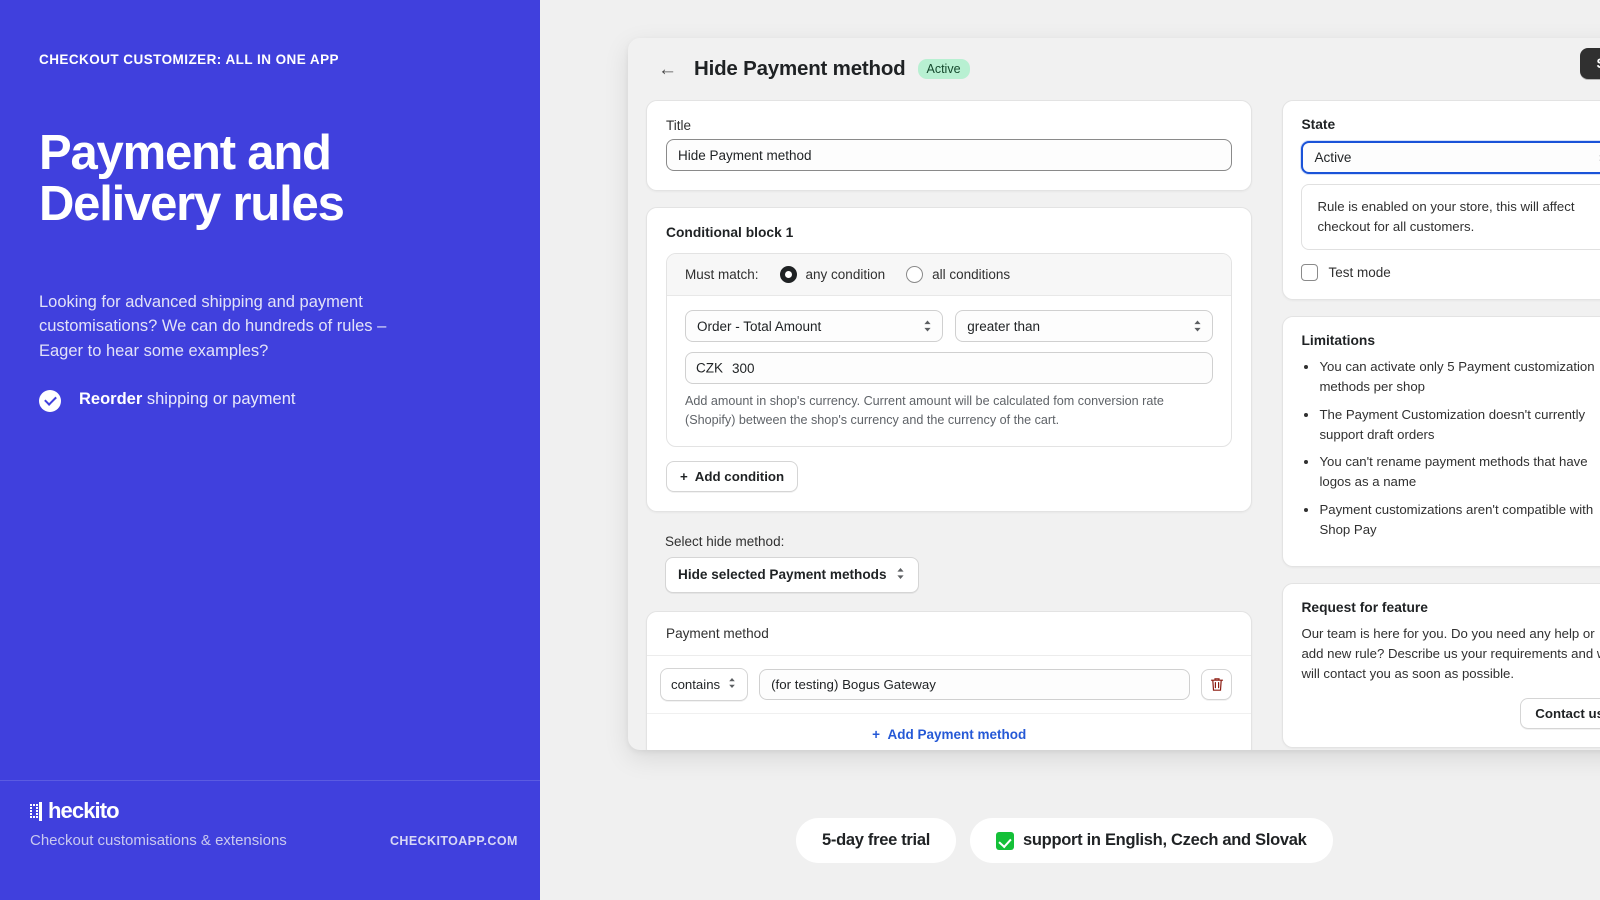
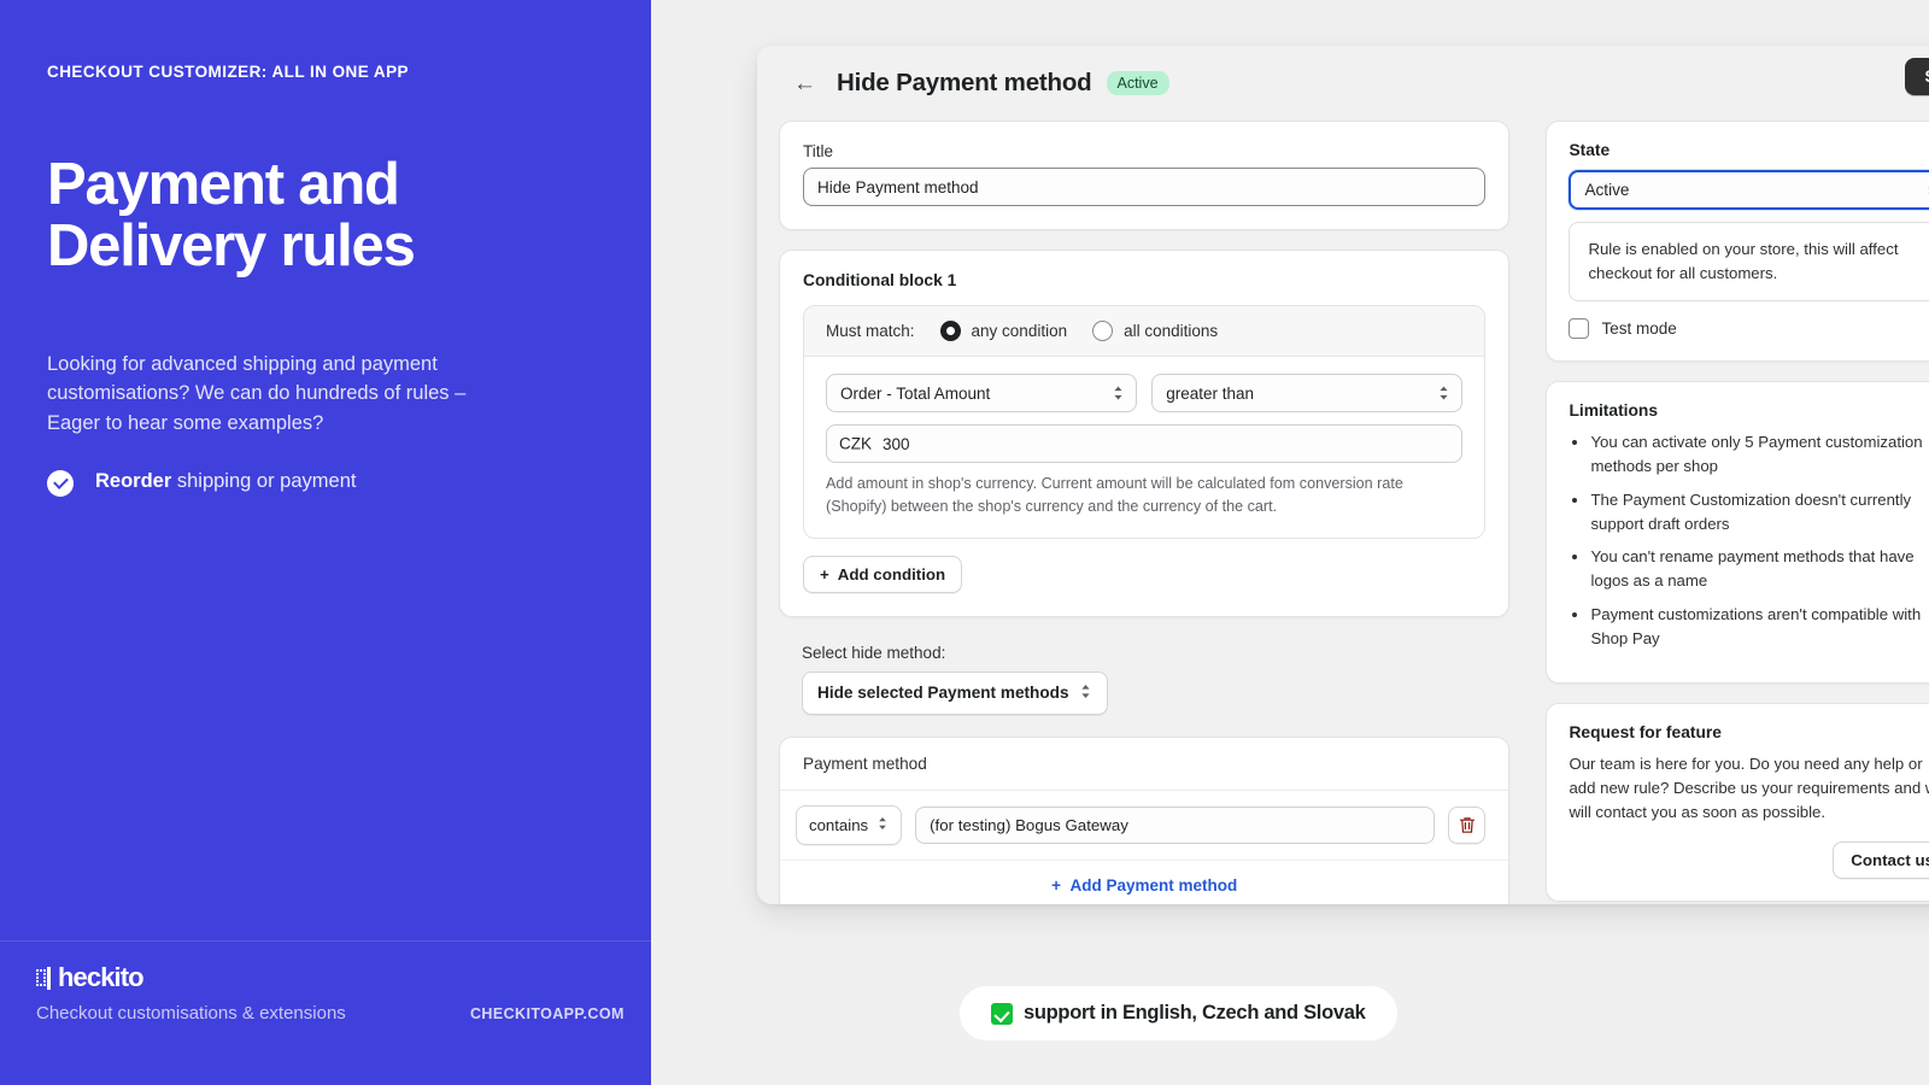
  CHECKOUT CUSTOMIZER: ALL IN ONE APP
  Payment and
  Delivery rules
  Looking for advanced shipping and payment customisations? We can do hundreds of rules – Eager to hear some examples?
  Reorder shipping or payment
  heckito
  Checkout customisations & extensions
  CHECKITOAPP.COM
  ←
  Hide Payment method
  Active
  Title
  Hide Payment method
  Conditional block 1
  Must match:
  any condition
  all conditions
  Order - Total Amount
  greater than
  CZK
  300
  Add amount in shop's currency. Current amount will be calculated fom conversion rate (Shopify) between the shop's currency and the currency of the cart.
  +
  Add condition
  Select hide method:
  Hide selected Payment methods
  Payment method
  contains
  (for testing) Bogus Gateway
  + Add Payment method
  State
  Active
  Rule is enabled on your store, this will affect checkout for all customers.
  Test mode
  Limitations
  You can activate only 5 Payment customization methods per shop
  The Payment Customization doesn't currently support draft orders
  You can't rename payment methods that have logos as a name
  Payment customizations aren't compatible with Shop Pay
  Request for feature
  Our team is here for you. Do you need any help or add new rule? Describe us your requirements and will contact you as soon as possible.
  Contact u
- 5-day free trial
  support in English, Czech and Slovak
